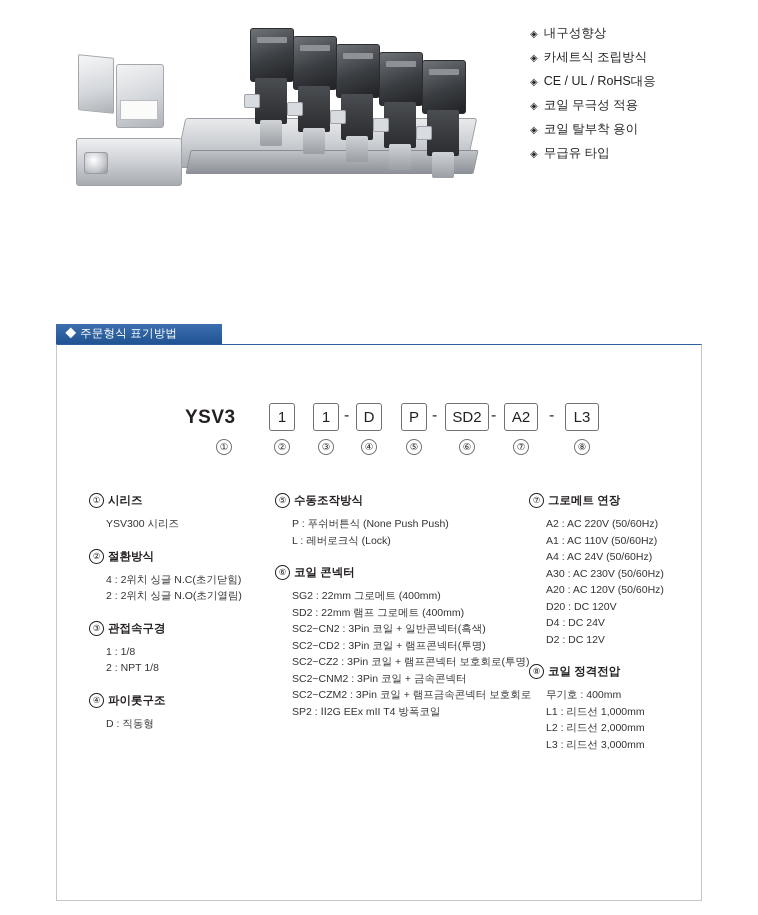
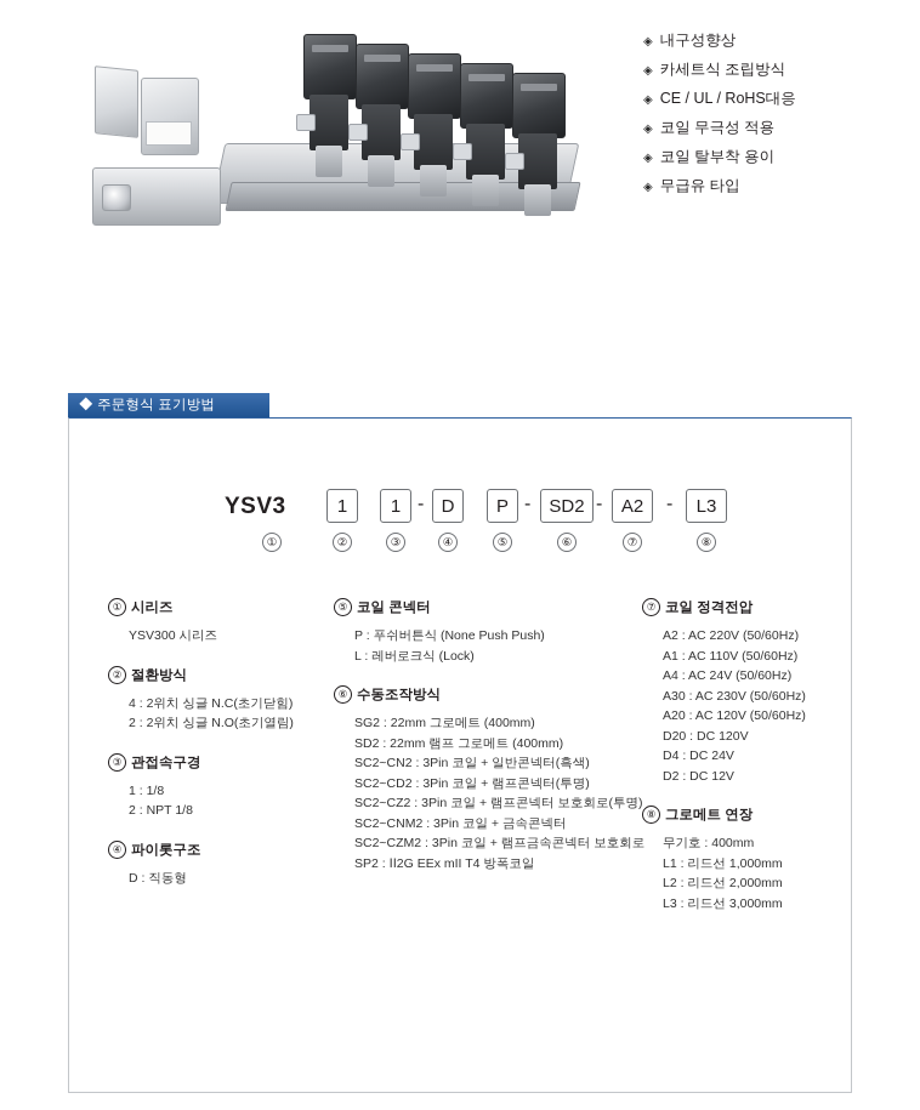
  ◈ 내구성향상
  ◈ 카세트식 조립방식
  ◈ CE / UL / RoHS대응
  ◈ 코일 무극성 적용
  ◈ 코일 탈부착 용이
  ◈ 무급유 타입
  ◆ 주문형식 표기방법
  YSV3
  ①
  1
  ②
  1
  ③
  -
  D
  ④
  P
  ⑤
  -
  SD2
  ⑥
  -
  A2
  ⑦
  -
  L3
  ⑧
  ① 시리즈
  YSV300 시리즈
  ② 절환방식
  4 : 2위치 싱글 N.C(초기닫힘)
  2 : 2위치 싱글 N.O(초기열림)
  ③ 관접속구경
  1 : 1/8
  2 : NPT 1/8
  ④ 파이롯구조
  D : 직동형
- ⑤ 수동조작방식
+ ⑤ 코일 콘넥터
  P : 푸쉬버튼식 (None Push Push)
  L : 레버로크식 (Lock)
- ⑥ 코일 콘넥터
+ ⑥ 수동조작방식
  SG2 : 22mm 그로메트 (400mm)
  SD2 : 22mm 램프 그로메트 (400mm)
  SC2~CN2 : 3Pin 코일 + 일반콘넥터(흑색)
  SC2~CD2 : 3Pin 코일 + 램프콘넥터(투명)
  SC2~CZ2 : 3Pin 코일 + 램프콘넥터 보호회로(투명)
  SC2~CNM2 : 3Pin 코일 + 금속콘넥터
  SC2~CZM2 : 3Pin 코일 + 램프금속콘넥터 보호회로
  SP2 : ⅠⅠ2G EEx mII T4 방폭코일
- ⑦ 그로메트 연장
+ ⑦ 코일 정격전압
  A2 : AC 220V (50/60Hz)
  A1 : AC 110V (50/60Hz)
  A4 : AC 24V (50/60Hz)
  A30 : AC 230V (50/60Hz)
  A20 : AC 120V (50/60Hz)
  D20 : DC 120V
  D4 : DC 24V
  D2 : DC 12V
- ⑧ 코일 정격전압
+ ⑧ 그로메트 연장
  무기호 : 400mm
  L1 : 리드선 1,000mm
  L2 : 리드선 2,000mm
  L3 : 리드선 3,000mm
